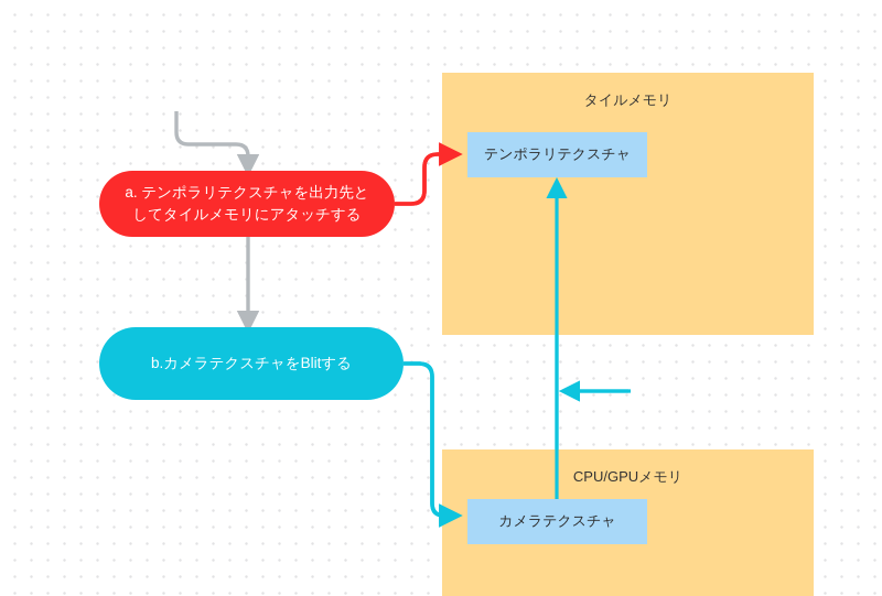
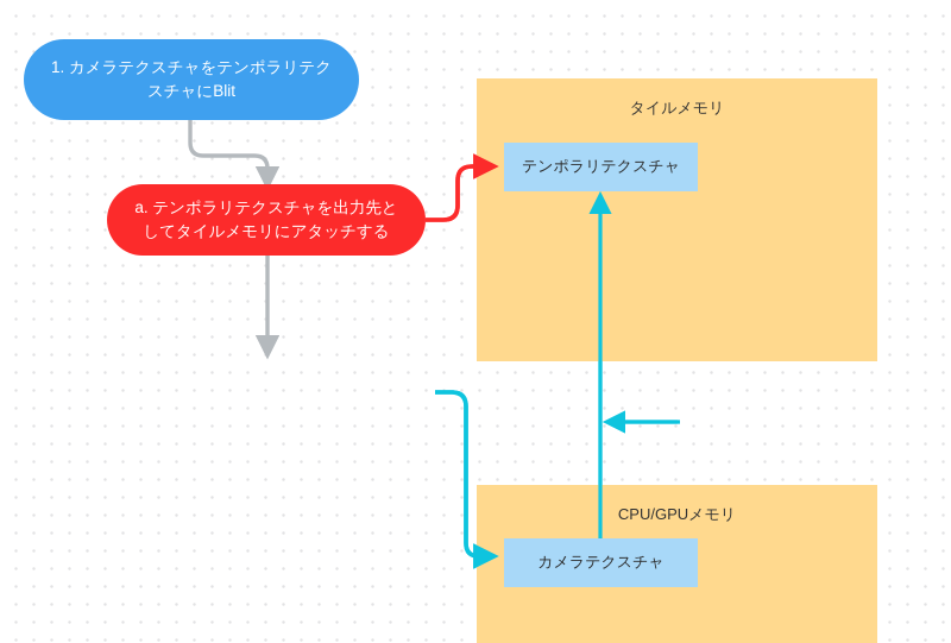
  タイルメモリ
  CPU/GPUメモリ
  テンポラリテクスチャ
  カメラテクスチャ
+ 1. カメラテクスチャをテンポラリテクスチャにBlit
  a. テンポラリテクスチャを出力先としてタイルメモリにアタッチする
- b.カメラテクスチャをBlitする
